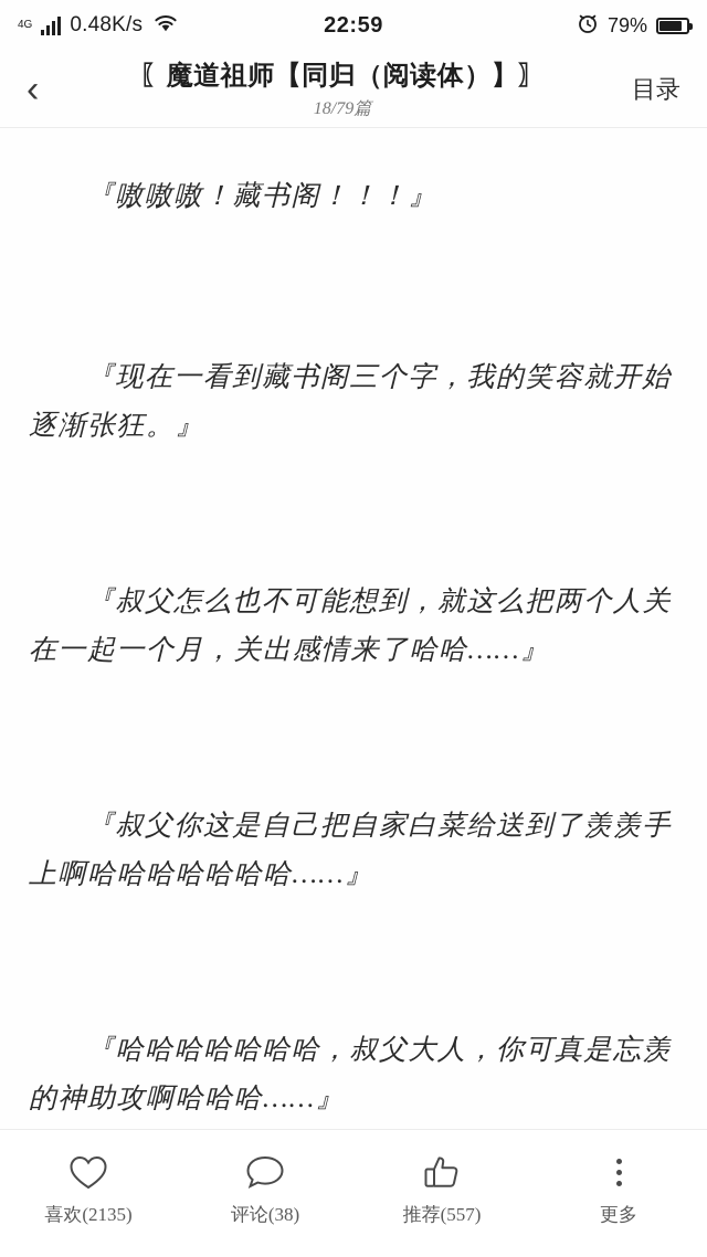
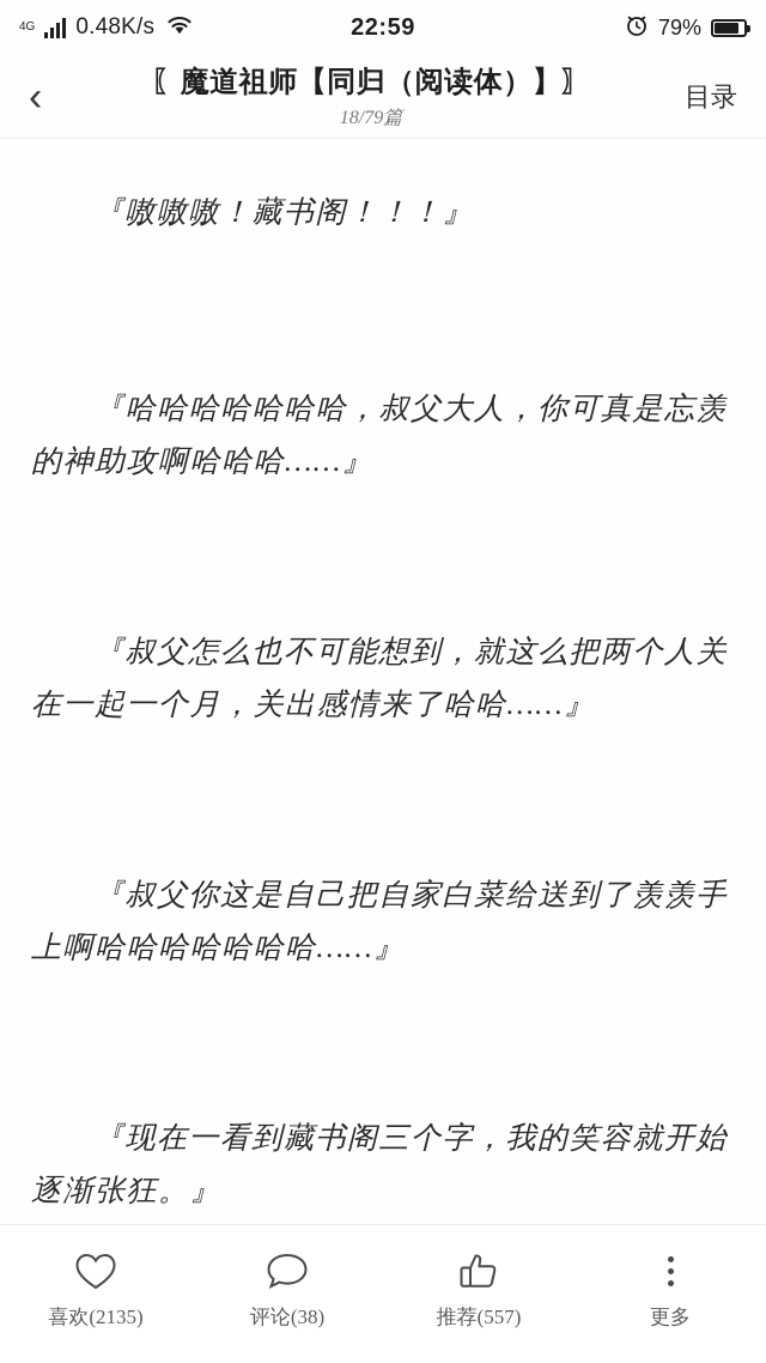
  4G
  0.48K/s
  22:59
  79%
  ‹
  〖魔道祖师【同归（阅读体）】〗
  18/79篇
  目录
  『嗷嗷嗷！藏书阁！！！』
- 『现在一看到藏书阁三个字，我的笑容就开始逐渐张狂。』
+ 『哈哈哈哈哈哈哈，叔父大人，你可真是忘羡的神助攻啊哈哈哈……』
  『叔父怎么也不可能想到，就这么把两个人关在一起一个月，关出感情来了哈哈……』
  『叔父你这是自己把自家白菜给送到了羡羡手上啊哈哈哈哈哈哈哈……』
- 『哈哈哈哈哈哈哈，叔父大人，你可真是忘羡的神助攻啊哈哈哈……』
+ 『现在一看到藏书阁三个字，我的笑容就开始逐渐张狂。』
  喜欢(2135)
  评论(38)
  推荐(557)
  更多
